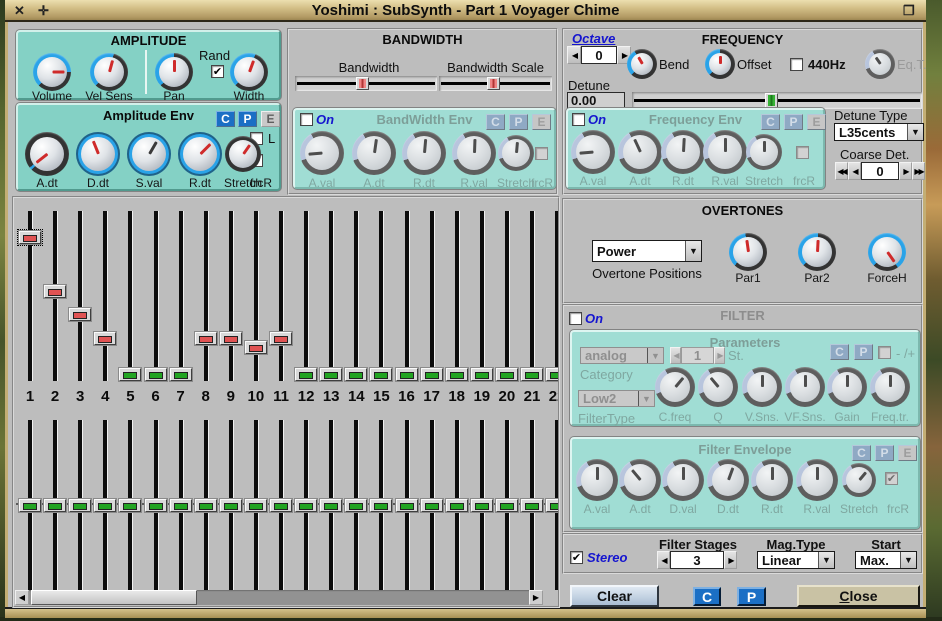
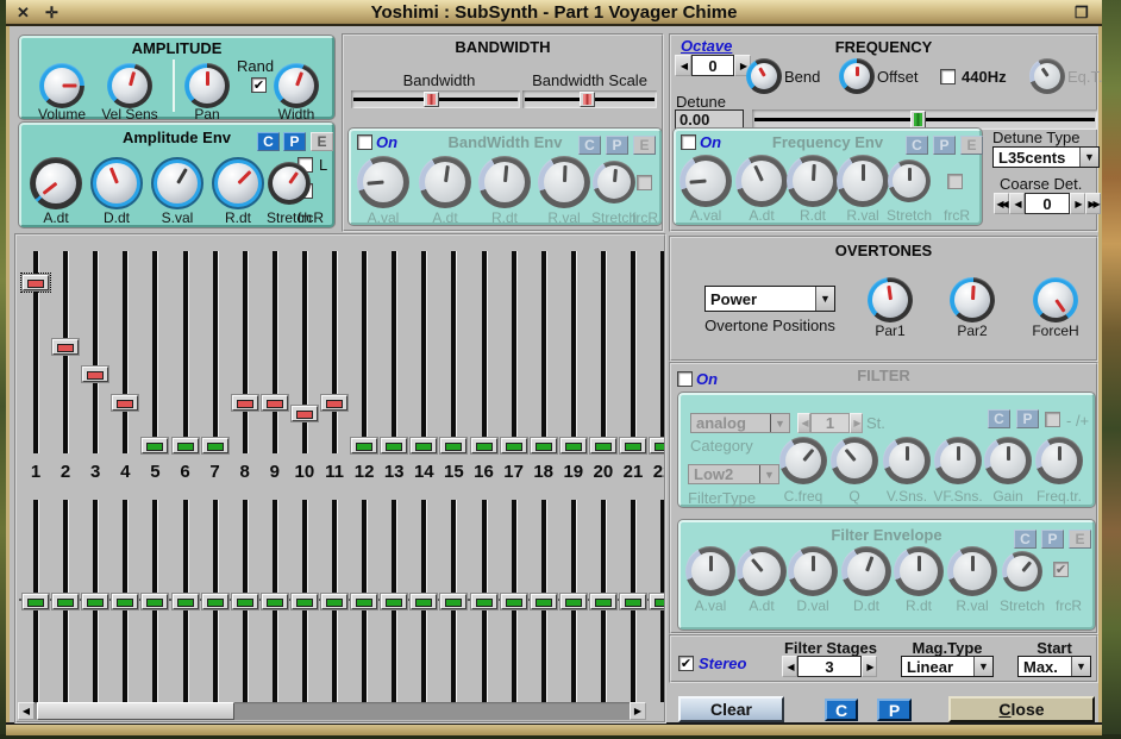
  ✕
  ✛
  ▔
  ❐
  Yoshimi : SubSynth - Part 1 Voyager Chime
  AMPLITUDE
  Rand
  ✔
  Volume
  Vel Sens
  Pan
  Width
  Amplitude Env
  C
  P
  E
  L
  frcR
  A.dt
  D.dt
  S.val
  R.dt
  Stretch
  BANDWIDTH
  Bandwidth
  Bandwidth Scale
  BandWidth Env
  On
  C
  P
  E
  frcR
  A.val
  A.dt
  R.dt
  R.val
  Stretch
  FREQUENCY
  Octave
  ◀
  0
  ▶
  Bend
  Offset
  440Hz
  Eq.T.
  Detune
  0.00
  Detune Type
  L35cents
  ▼
  Coarse Det.
  ◀◀
  ◀
  0
  ▶
  ▶▶
  Frequency Env
  On
  C
  P
  E
  frcR
  A.val
  A.dt
  R.dt
  R.val
  Stretch
  OVERTONES
  Power
  ▼
  Overtone Positions
  Par1
  Par2
  ForceH
  FILTER
  On
- Parameters
  analog
  ▼
  ◀
  1
  ▶
  St.
  Category
  C
  P
  - /+
  Low2
  ▼
  FilterType
  C.freq
  Q
  V.Sns.
  VF.Sns.
  Gain
  Freq.tr.
  Filter Envelope
  C
  P
  E
  ✔
  frcR
  A.val
  A.dt
  D.val
  D.dt
  R.dt
  R.val
  Stretch
  ✔
  Stereo
  Filter Stages
  ◀
  3
  ▶
  Mag.Type
  Linear
  ▼
  Start
  Max.
  ▼
  Clear
  C
  P
  C
  lose
  1
  2
  3
  4
  5
  6
  7
  8
  9
  10
  11
  12
  13
  14
  15
  16
  17
  18
  19
  20
  21
  ◀
  ▶
